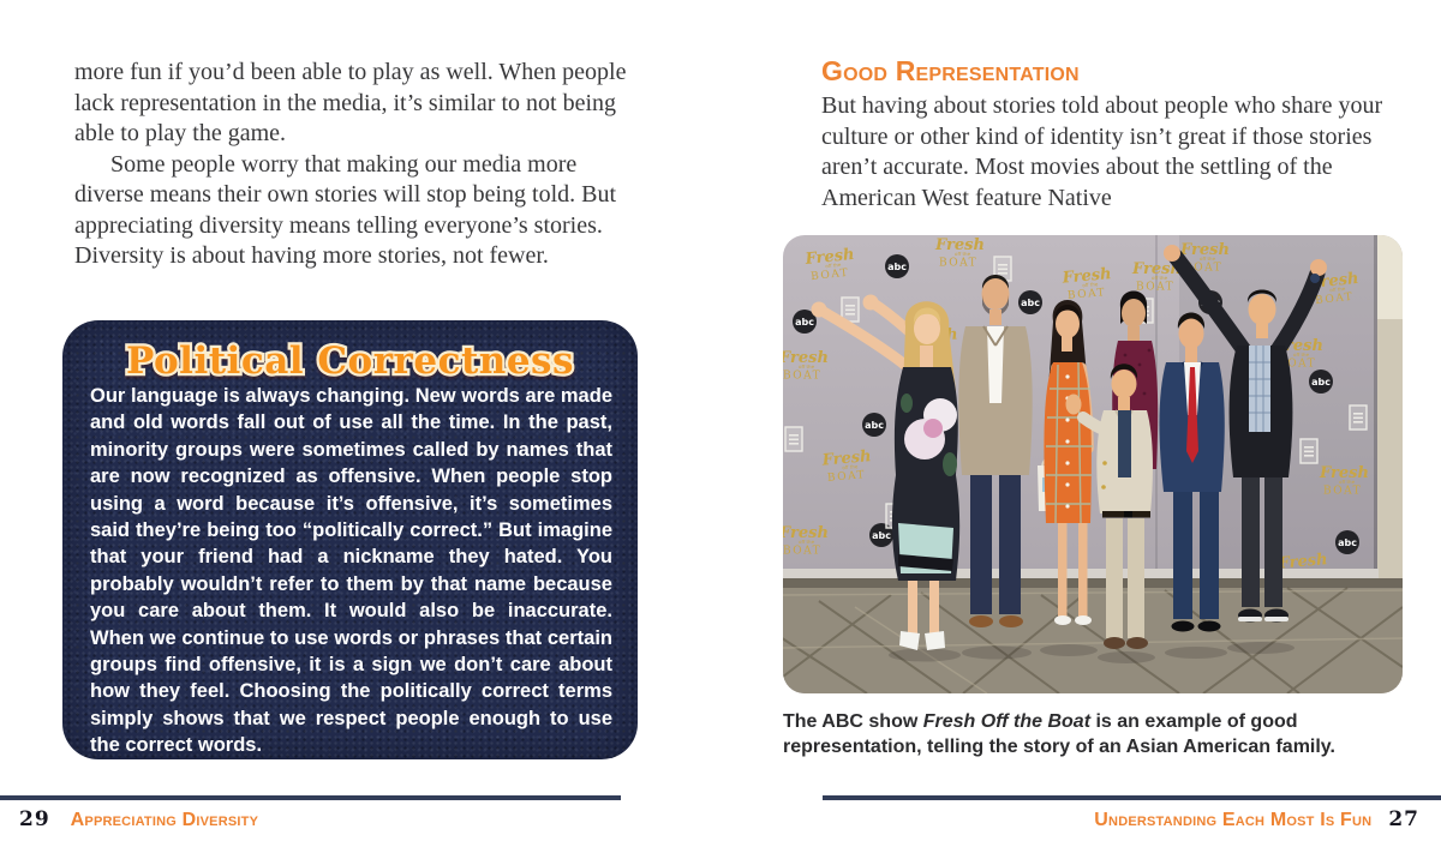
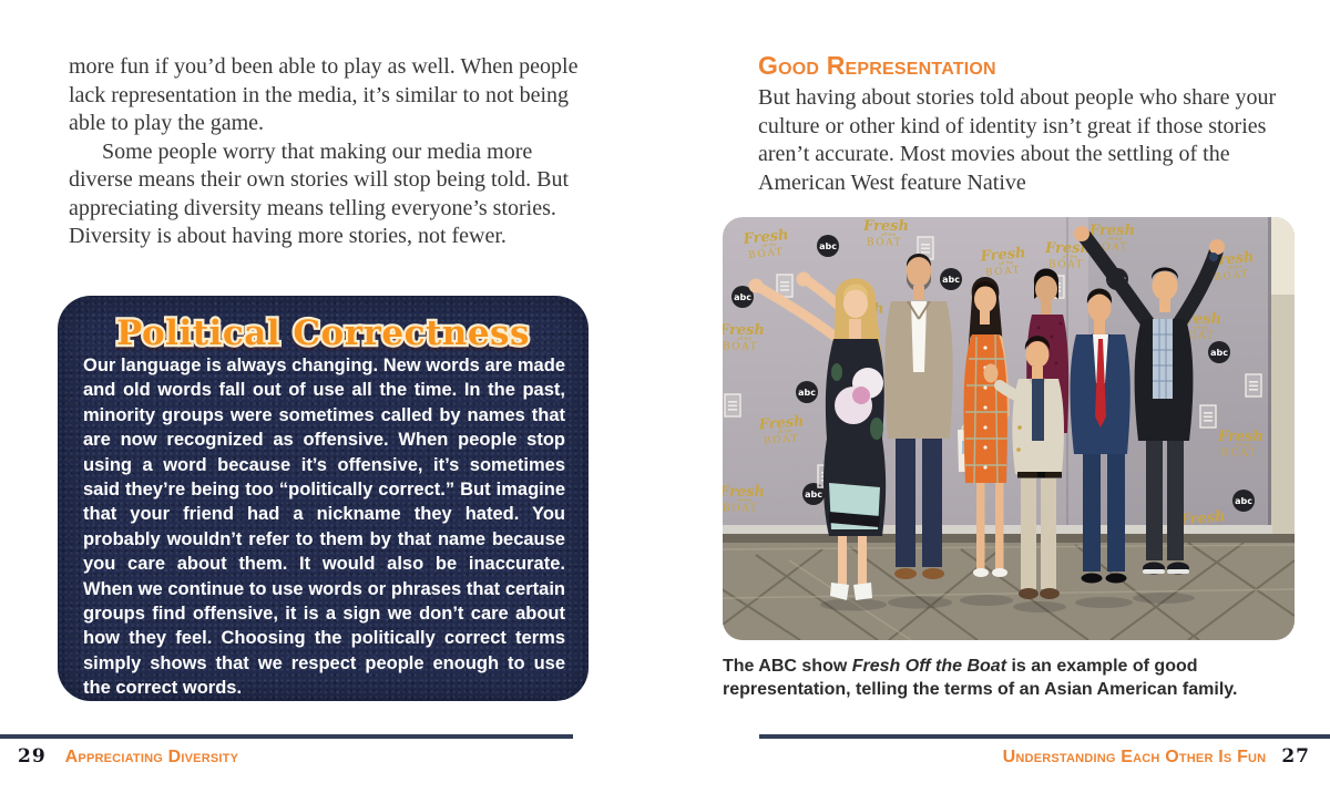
  more fun if you’d been able to play as well. When people lack representation in the media, it’s similar to not being able to play the game.
  Some people worry that making our media more diverse means their own stories will stop being told. But appreciating diversity means telling everyone’s stories. Diversity is about having more stories, not fewer.
  Political Correctness
  Our language is always changing. New words are made and old words fall out of use all the time. In the past, minority groups were sometimes called by names that are now recognized as offensive. When people stop using a word because it’s offensive, it’s sometimes said they’re being too “politically correct.” But imagine that your friend had a nickname they hated. You probably wouldn’t refer to them by that name because you care about them. It would also be inaccurate. When we continue to use words or phrases that certain groups find offensive, it is a sign we don’t care about how they feel. Choosing the politically correct terms simply shows that we respect people enough to use the correct words.
  29
  Appreciating Diversity
  Good Representation
  But having about stories told about people who share your culture or other kind of identity isn’t great if those stories aren’t accurate. Most movies about the settling of the American West feature Native
- The ABC show Fresh Off the Boat is an example of good representation, telling the story of an Asian American family.
+ The ABC show Fresh Off the Boat is an example of good representation, telling the terms of an Asian American family.
- Understanding Each Most Is Fun
+ Understanding Each Other Is Fun
  27
